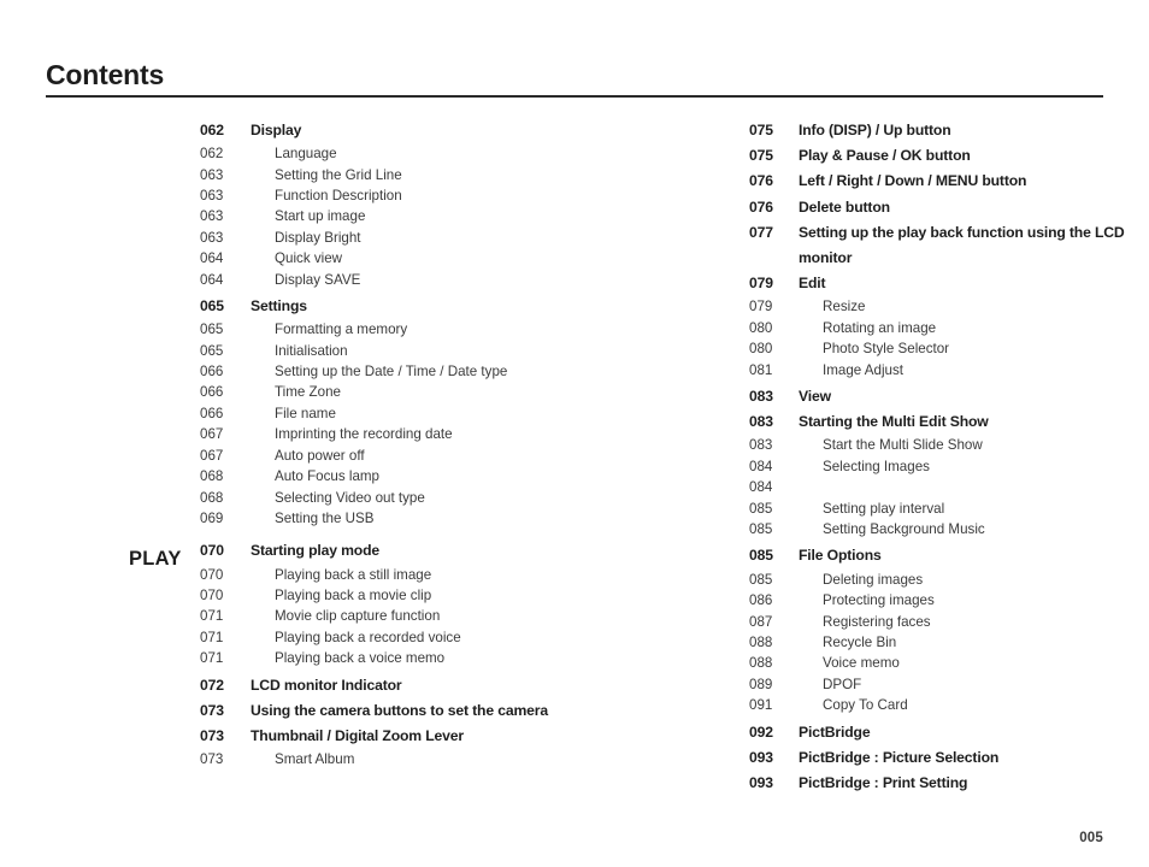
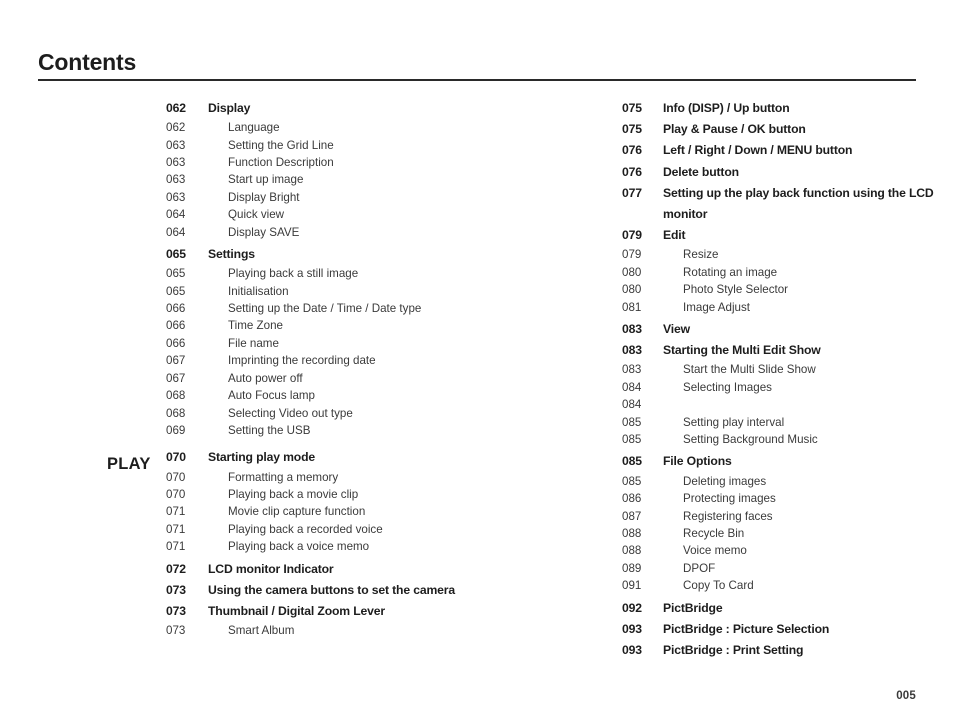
  Contents
  PLAY
  062
  Display
  062
  Language
  063
  Setting the Grid Line
  063
  Function Description
  063
  Start up image
  063
  Display Bright
  064
  Quick view
  064
  Display SAVE
  065
  Settings
  065
- Formatting a memory
+ Playing back a still image
  065
  Initialisation
  066
  Setting up the Date / Time / Date type
  066
  Time Zone
  066
  File name
  067
  Imprinting the recording date
  067
  Auto power off
  068
  Auto Focus lamp
  068
  Selecting Video out type
  069
  Setting the USB
  070
  Starting play mode
  070
- Playing back a still image
+ Formatting a memory
  070
  Playing back a movie clip
  071
  Movie clip capture function
  071
  Playing back a recorded voice
  071
  Playing back a voice memo
  072
  LCD monitor Indicator
  073
  Using the camera buttons to set the camera
  073
  Thumbnail / Digital Zoom Lever
  073
  Smart Album
  075
  Info (DISP) / Up button
  075
  Play & Pause / OK button
  076
  Left / Right / Down / MENU button
  076
  Delete button
  077
  Setting up the play back function using the LCD monitor
  079
  Edit
  079
  Resize
  080
  Rotating an image
  080
  Photo Style Selector
  081
  Image Adjust
  083
  View
  083
  Starting the Multi Edit Show
  083
  Start the Multi Slide Show
  084
  Selecting Images
  084
  085
  Setting play interval
  085
  Setting Background Music
  085
  File Options
  085
  Deleting images
  086
  Protecting images
  087
  Registering faces
  088
  Recycle Bin
  088
  Voice memo
  089
  DPOF
  091
  Copy To Card
  092
  PictBridge
  093
  PictBridge : Picture Selection
  093
  PictBridge : Print Setting
  005
